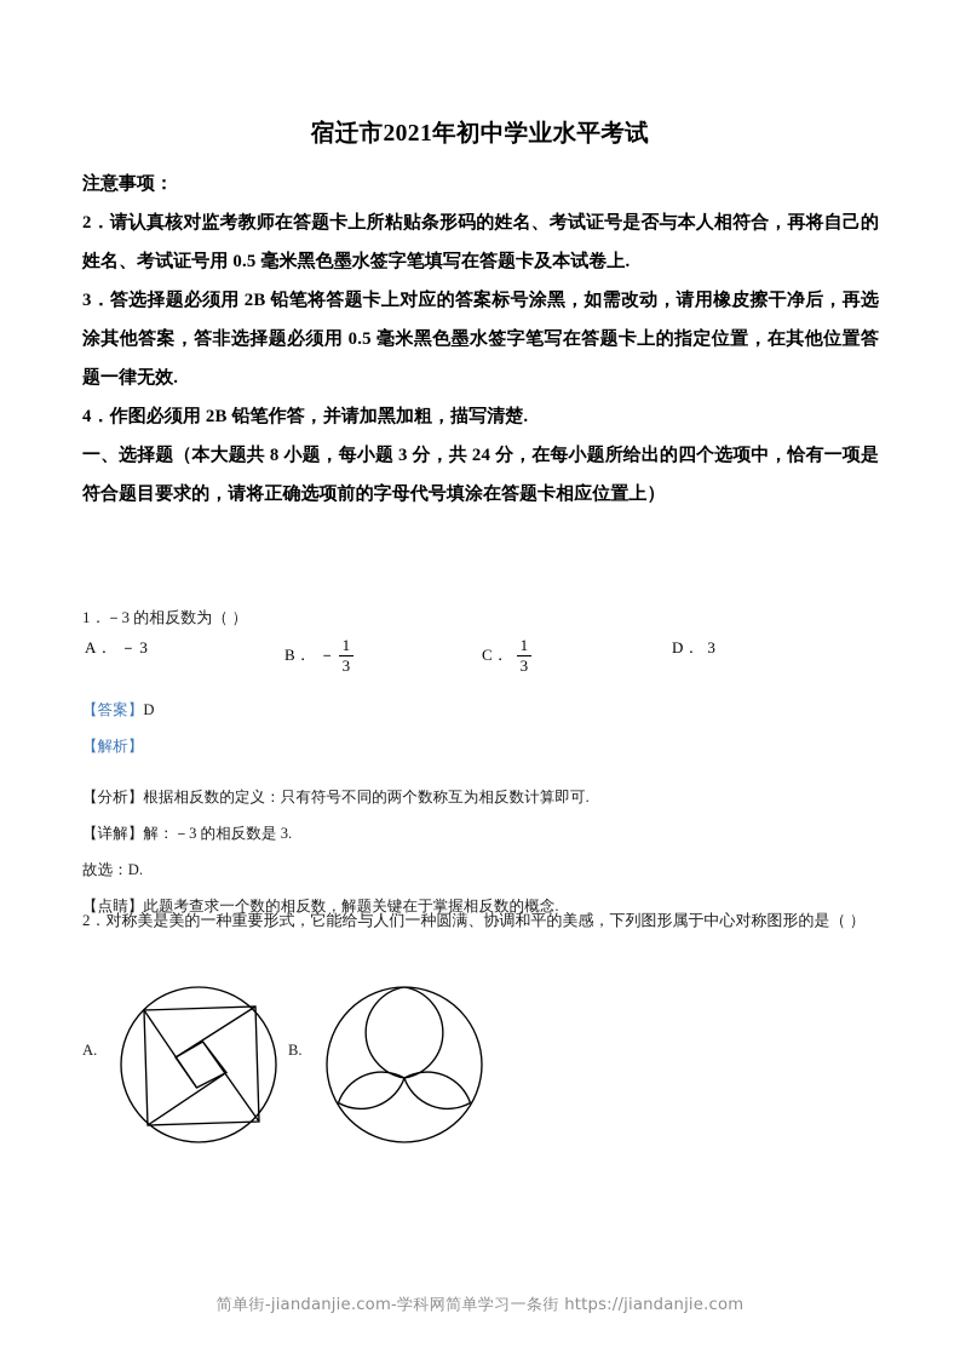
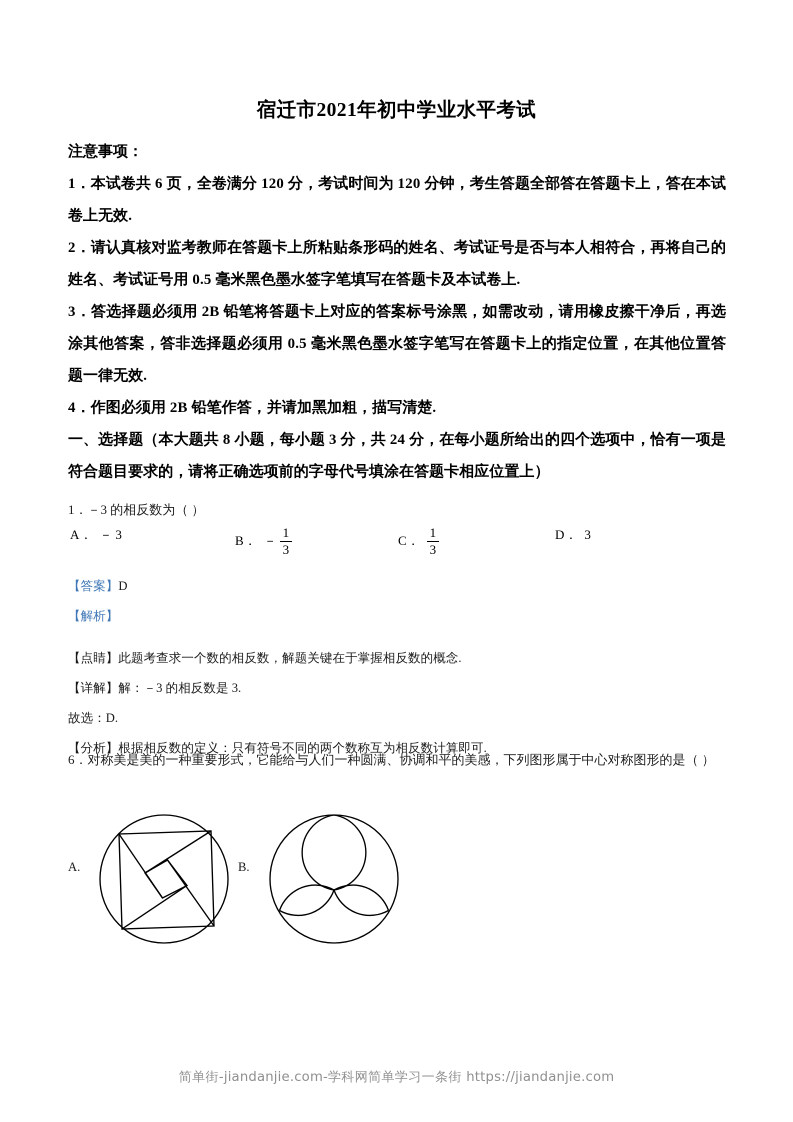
  宿迁市2021年初中学业水平考试
  注意事项：
+ 1．本试卷共 6 页，全卷满分 120 分，考试时间为 120 分钟，考生答题全部答在答题卡上，答在本试卷上无效.
  2．请认真核对监考教师在答题卡上所粘贴条形码的姓名、考试证号是否与本人相符合，再将自己的姓名、考试证号用 0.5 毫米黑色墨水签字笔填写在答题卡及本试卷上.
  3．答选择题必须用 2B 铅笔将答题卡上对应的答案标号涂黑，如需改动，请用橡皮擦干净后，再选涂其他答案，答非选择题必须用 0.5 毫米黑色墨水签字笔写在答题卡上的指定位置，在其他位置答题一律无效.
  4．作图必须用 2B 铅笔作答，并请加黑加粗，描写清楚.
  一、选择题（本大题共 8 小题，每小题 3 分，共 24 分，在每小题所给出的四个选项中，恰有一项是符合题目要求的，请将正确选项前的字母代号填涂在答题卡相应位置上）
  1．－3 的相反数为（ ）
  A．
  －
  3
  B．
  －
  1
  3
  C．
  1
  3
  D．
  3
  【答案】D
  【解析】
- 【分析】根据相反数的定义：只有符号不同的两个数称互为相反数计算即可.
+ 【点睛】此题考查求一个数的相反数，解题关键在于掌握相反数的概念.
  【详解】解：－3 的相反数是 3.
  故选：D.
- 【点睛】此题考查求一个数的相反数，解题关键在于掌握相反数的概念.
+ 【分析】根据相反数的定义：只有符号不同的两个数称互为相反数计算即可.
- 2．对称美是美的一种重要形式，它能给与人们一种圆满、协调和平的美感，下列图形属于中心对称图形的是（ ）
+ 6．对称美是美的一种重要形式，它能给与人们一种圆满、协调和平的美感，下列图形属于中心对称图形的是（ ）
  A.
  B.
  简单街-jiandanjie.com-学科网简单学习一条街 https://jiandanjie.com
